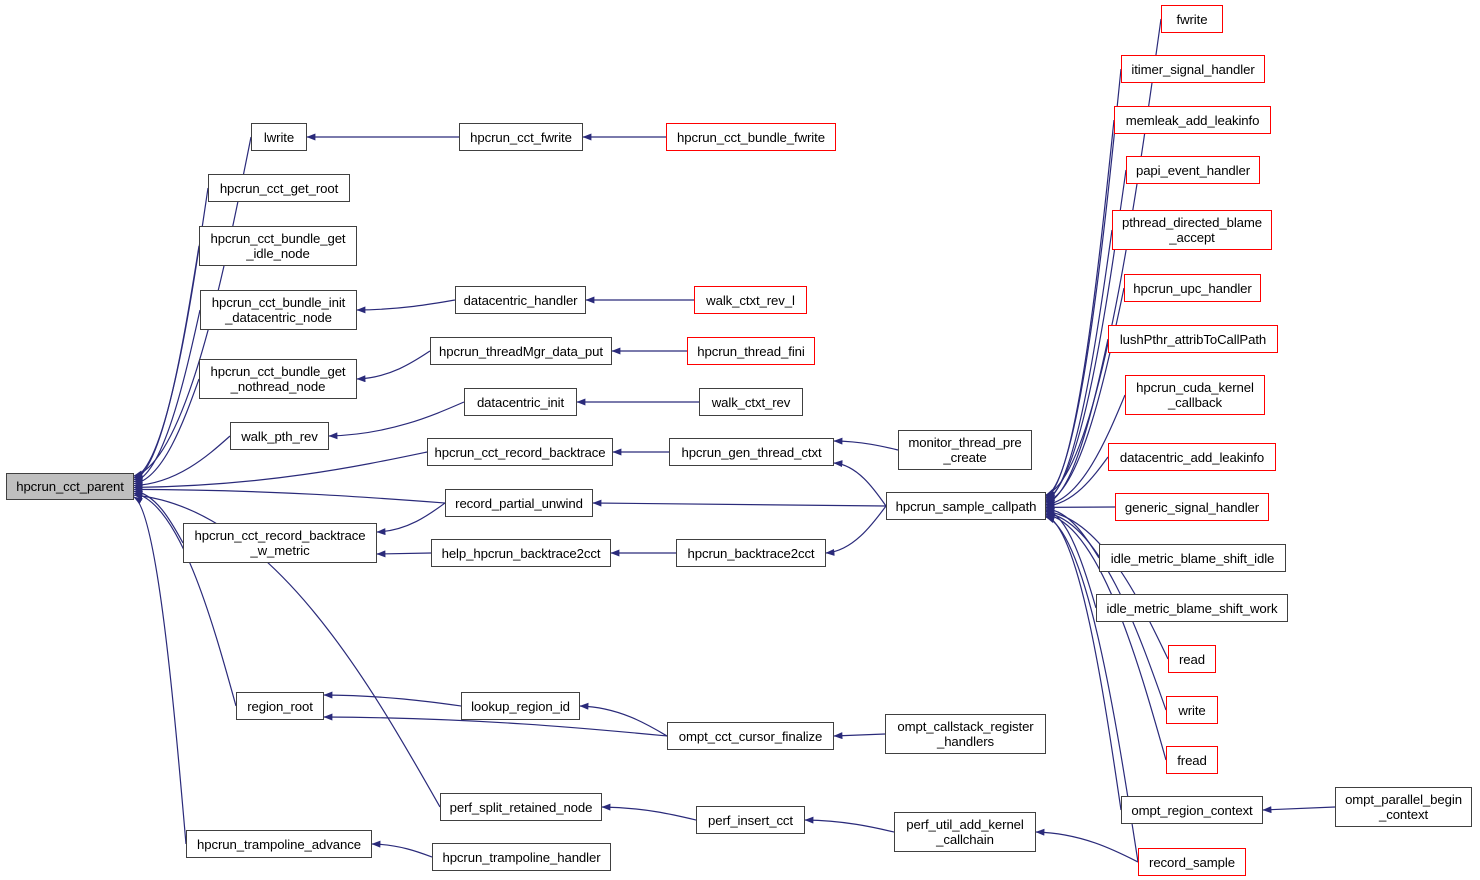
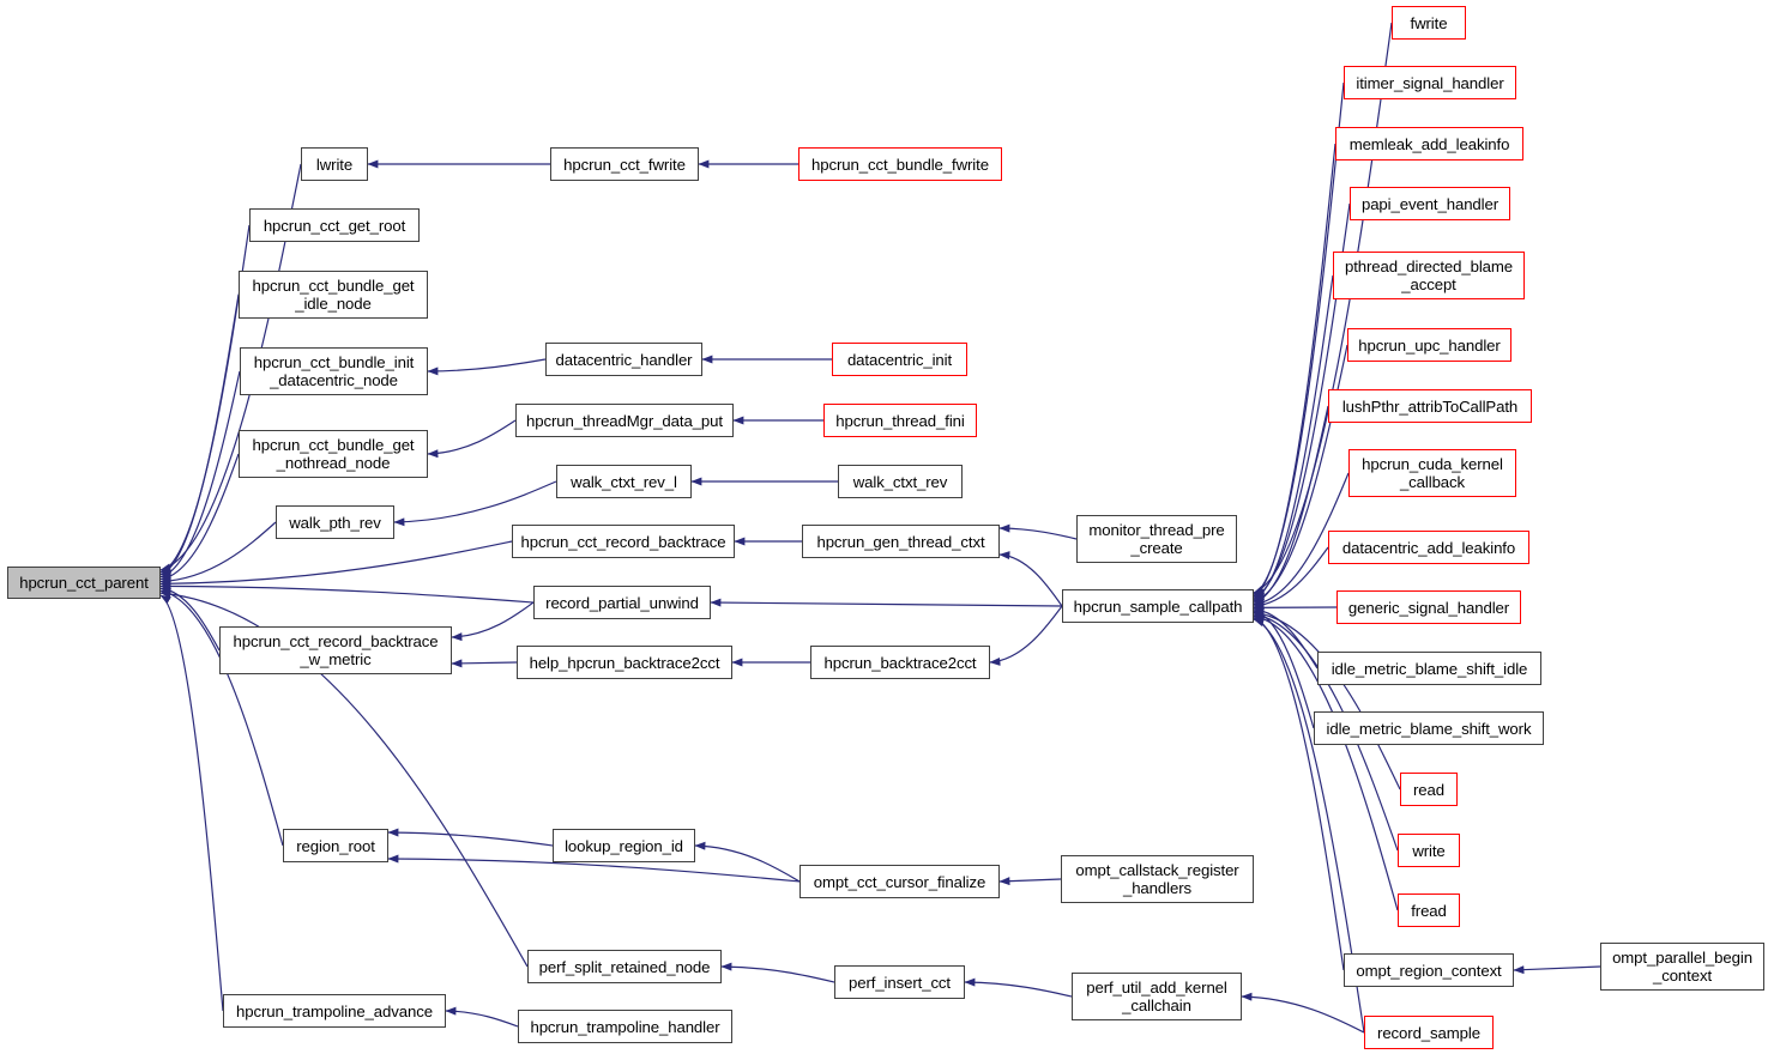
  hpcrun_cct_parent
  lwrite
  hpcrun_cct_fwrite
  hpcrun_cct_bundle_fwrite
  hpcrun_cct_get_root
  hpcrun_cct_bundle_get
  _idle_node
  hpcrun_cct_bundle_init
  _datacentric_node
  datacentric_handler
- walk_ctxt_rev_l
+ datacentric_init
  hpcrun_cct_bundle_get
  _nothread_node
  hpcrun_threadMgr_data_put
  hpcrun_thread_fini
  walk_pth_rev
- datacentric_init
+ walk_ctxt_rev_l
  walk_ctxt_rev
  hpcrun_cct_record_backtrace
  hpcrun_gen_thread_ctxt
  monitor_thread_pre
  _create
  record_partial_unwind
  hpcrun_sample_callpath
  hpcrun_cct_record_backtrace
  _w_metric
  help_hpcrun_backtrace2cct
  hpcrun_backtrace2cct
  region_root
  lookup_region_id
  ompt_cct_cursor_finalize
  ompt_callstack_register
  _handlers
  perf_split_retained_node
  perf_insert_cct
  perf_util_add_kernel
  _callchain
  hpcrun_trampoline_advance
  hpcrun_trampoline_handler
  fwrite
  itimer_signal_handler
  memleak_add_leakinfo
  papi_event_handler
  pthread_directed_blame
  _accept
  hpcrun_upc_handler
  lushPthr_attribToCallPath
  hpcrun_cuda_kernel
  _callback
  datacentric_add_leakinfo
  generic_signal_handler
  idle_metric_blame_shift_idle
  idle_metric_blame_shift_work
  read
  write
  fread
  ompt_region_context
  ompt_parallel_begin
  _context
  record_sample
